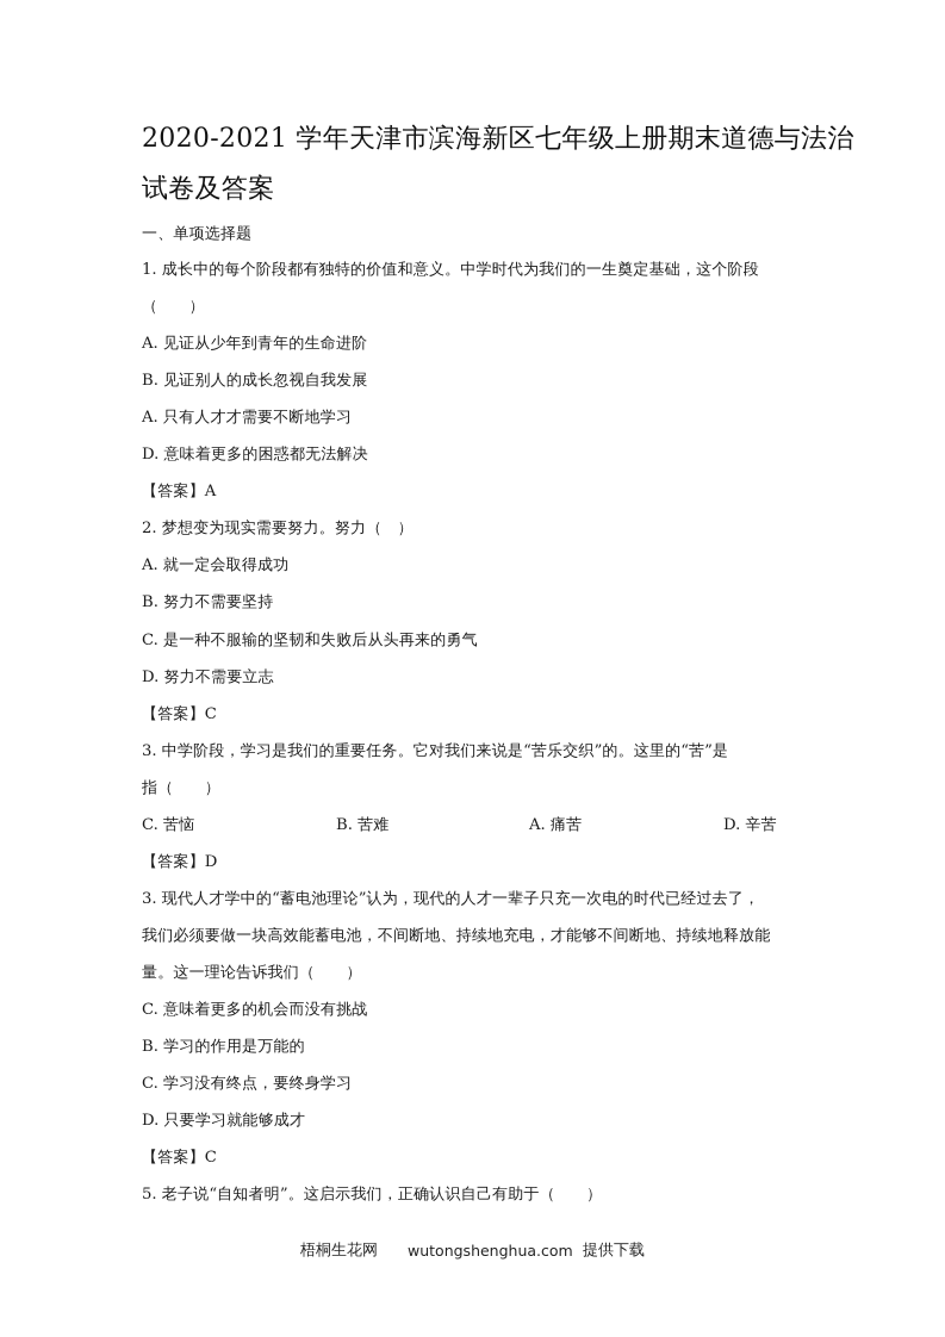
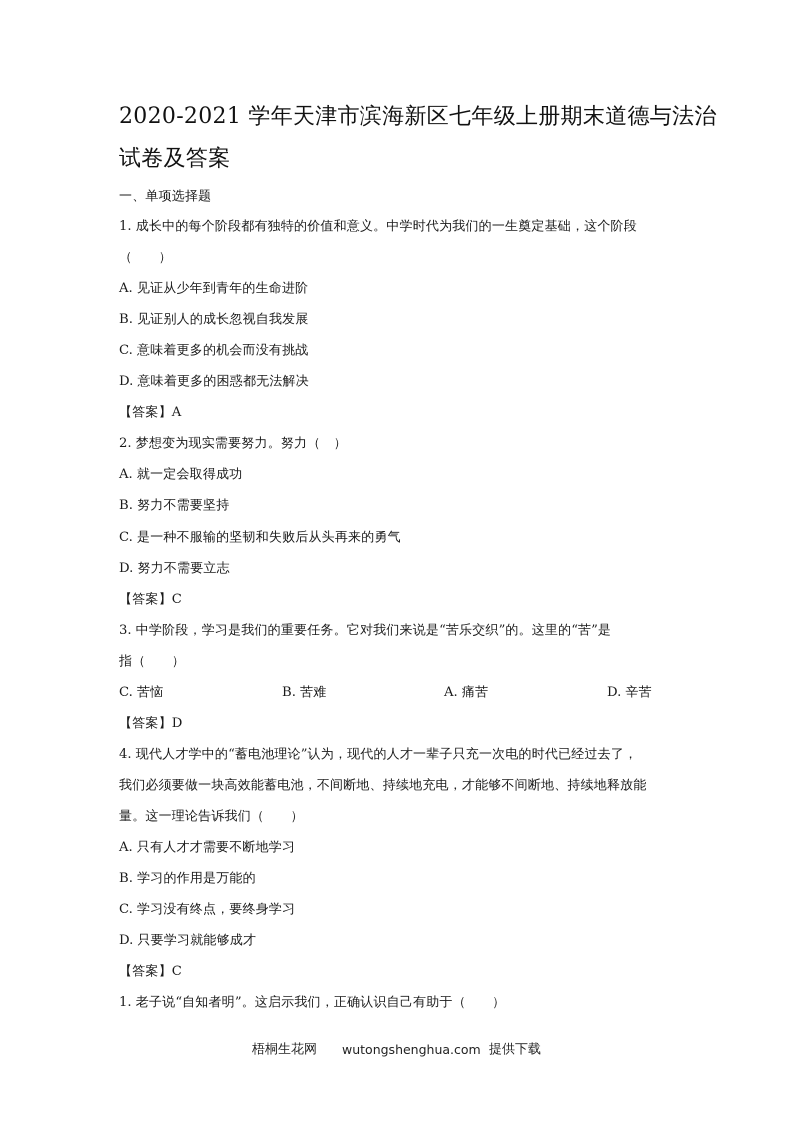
  2020-2021 学年天津市滨海新区七年级上册期末道德与法治
  试卷及答案
  一、单项选择题
  1. 成长中的每个阶段都有独特的价值和意义。中学时代为我们的一生奠定基础，这个阶段
  （ ）
  A. 见证从少年到青年的生命进阶
  B. 见证别人的成长忽视自我发展
- A. 只有人才才需要不断地学习
+ C. 意味着更多的机会而没有挑战
  D. 意味着更多的困惑都无法解决
  【答案】A
  2. 梦想变为现实需要努力。努力（ ）
  A. 就一定会取得成功
  B. 努力不需要坚持
  C. 是一种不服输的坚韧和失败后从头再来的勇气
  D. 努力不需要立志
  【答案】C
  3. 中学阶段，学习是我们的重要任务。它对我们来说是“苦乐交织”的。这里的“苦”是
  指（ ）
  C. 苦恼
  B. 苦难
  A. 痛苦
  D. 辛苦
  【答案】D
- 3. 现代人才学中的“蓄电池理论”认为，现代的人才一辈子只充一次电的时代已经过去了，
+ 4. 现代人才学中的“蓄电池理论”认为，现代的人才一辈子只充一次电的时代已经过去了，
  我们必须要做一块高效能蓄电池，不间断地、持续地充电，才能够不间断地、持续地释放能
  量。这一理论告诉我们（ ）
- C. 意味着更多的机会而没有挑战
+ A. 只有人才才需要不断地学习
  B. 学习的作用是万能的
  C. 学习没有终点，要终身学习
  D. 只要学习就能够成才
  【答案】C
- 5. 老子说“自知者明”。这启示我们，正确认识自己有助于（ ）
+ 1. 老子说“自知者明”。这启示我们，正确认识自己有助于（ ）
  梧桐生花网
  wutongshenghua.com
  提供下载
